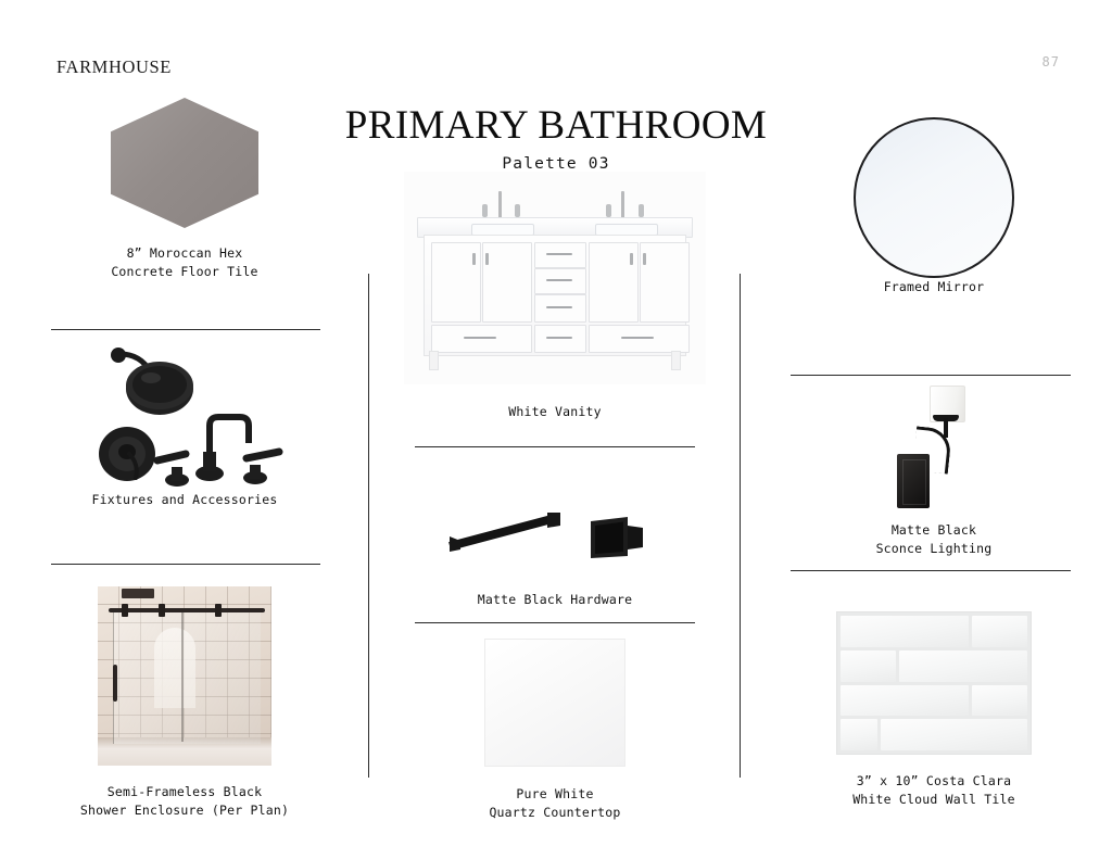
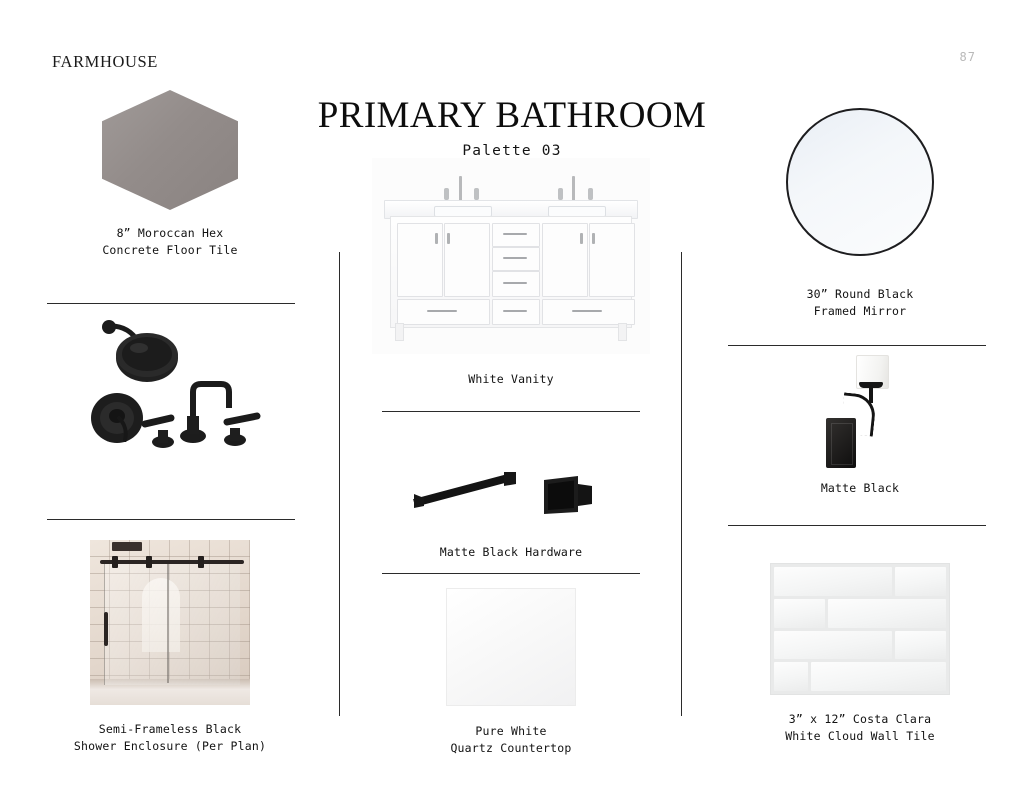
  FARMHOUSE
  87
  PRIMARY BATHROOM
  Palette 03
  8” Moroccan Hex
  Concrete Floor Tile
- Fixtures and Accessories
  Semi-Frameless Black
  Shower Enclosure (Per Plan)
  White Vanity
  Matte Black Hardware
  Pure White
  Quartz Countertop
+ 30” Round Black
  Framed Mirror
  Matte Black
- Sconce Lighting
- 3” x 10” Costa Clara
+ 3” x 12” Costa Clara
  White Cloud Wall Tile
